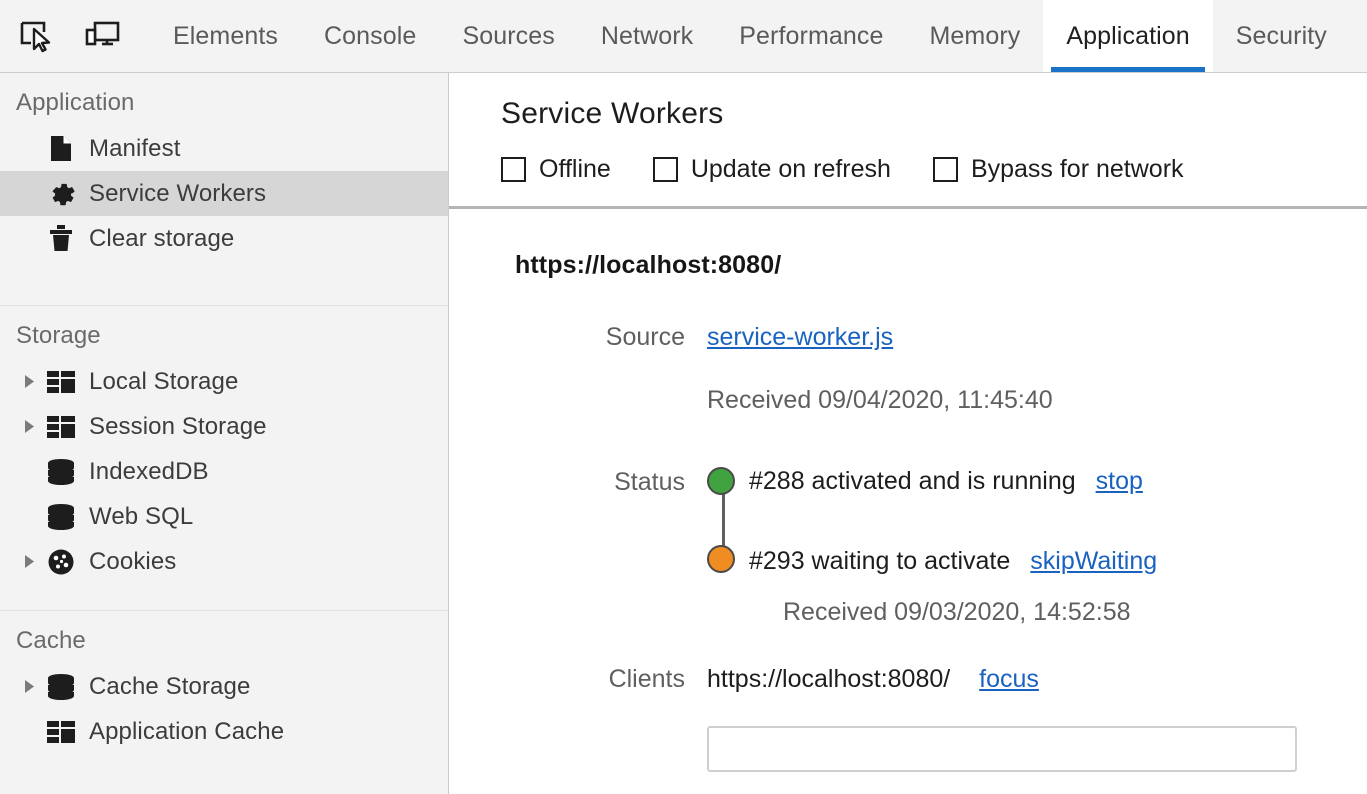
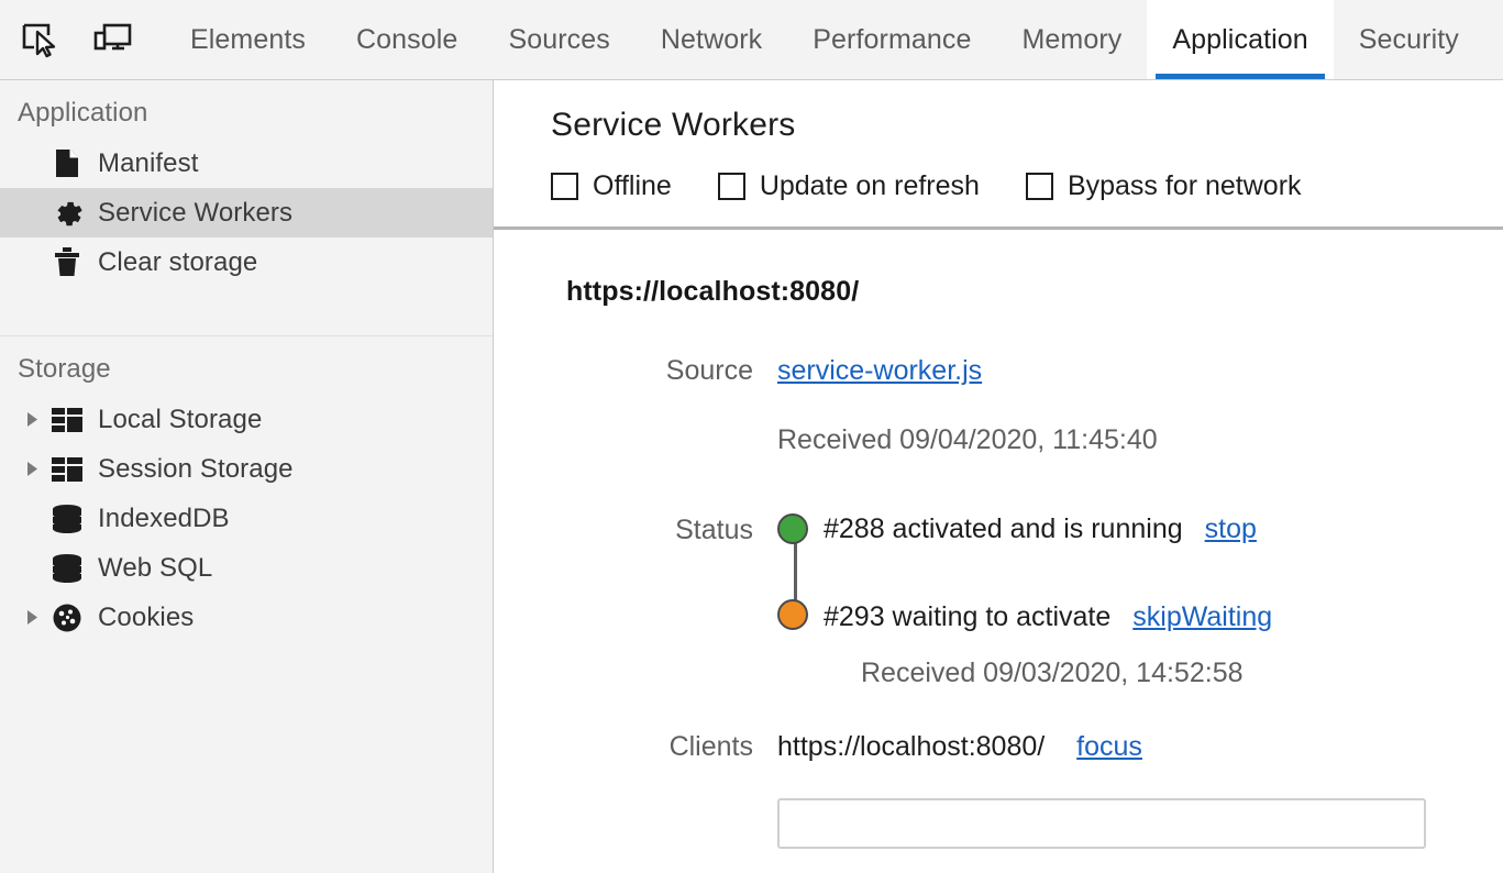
  Elements
  Console
  Sources
  Network
  Performance
  Memory
  Application
  Security
  Application
  Manifest
  Service Workers
  Clear storage
  Storage
  Local Storage
  Session Storage
  IndexedDB
  Web SQL
  Cookies
- Cache
- Cache Storage
- Application Cache
  Service Workers
  Offline
  Update on refresh
  Bypass for network
  https://localhost:8080/
  Source
  service-worker.js
  Received 09/04/2020, 11:45:40
  Status
  #288 activated and is running
  stop
  #293 waiting to activate
  skipWaiting
  Received 09/03/2020, 14:52:58
  Clients
  https://localhost:8080/ focus
